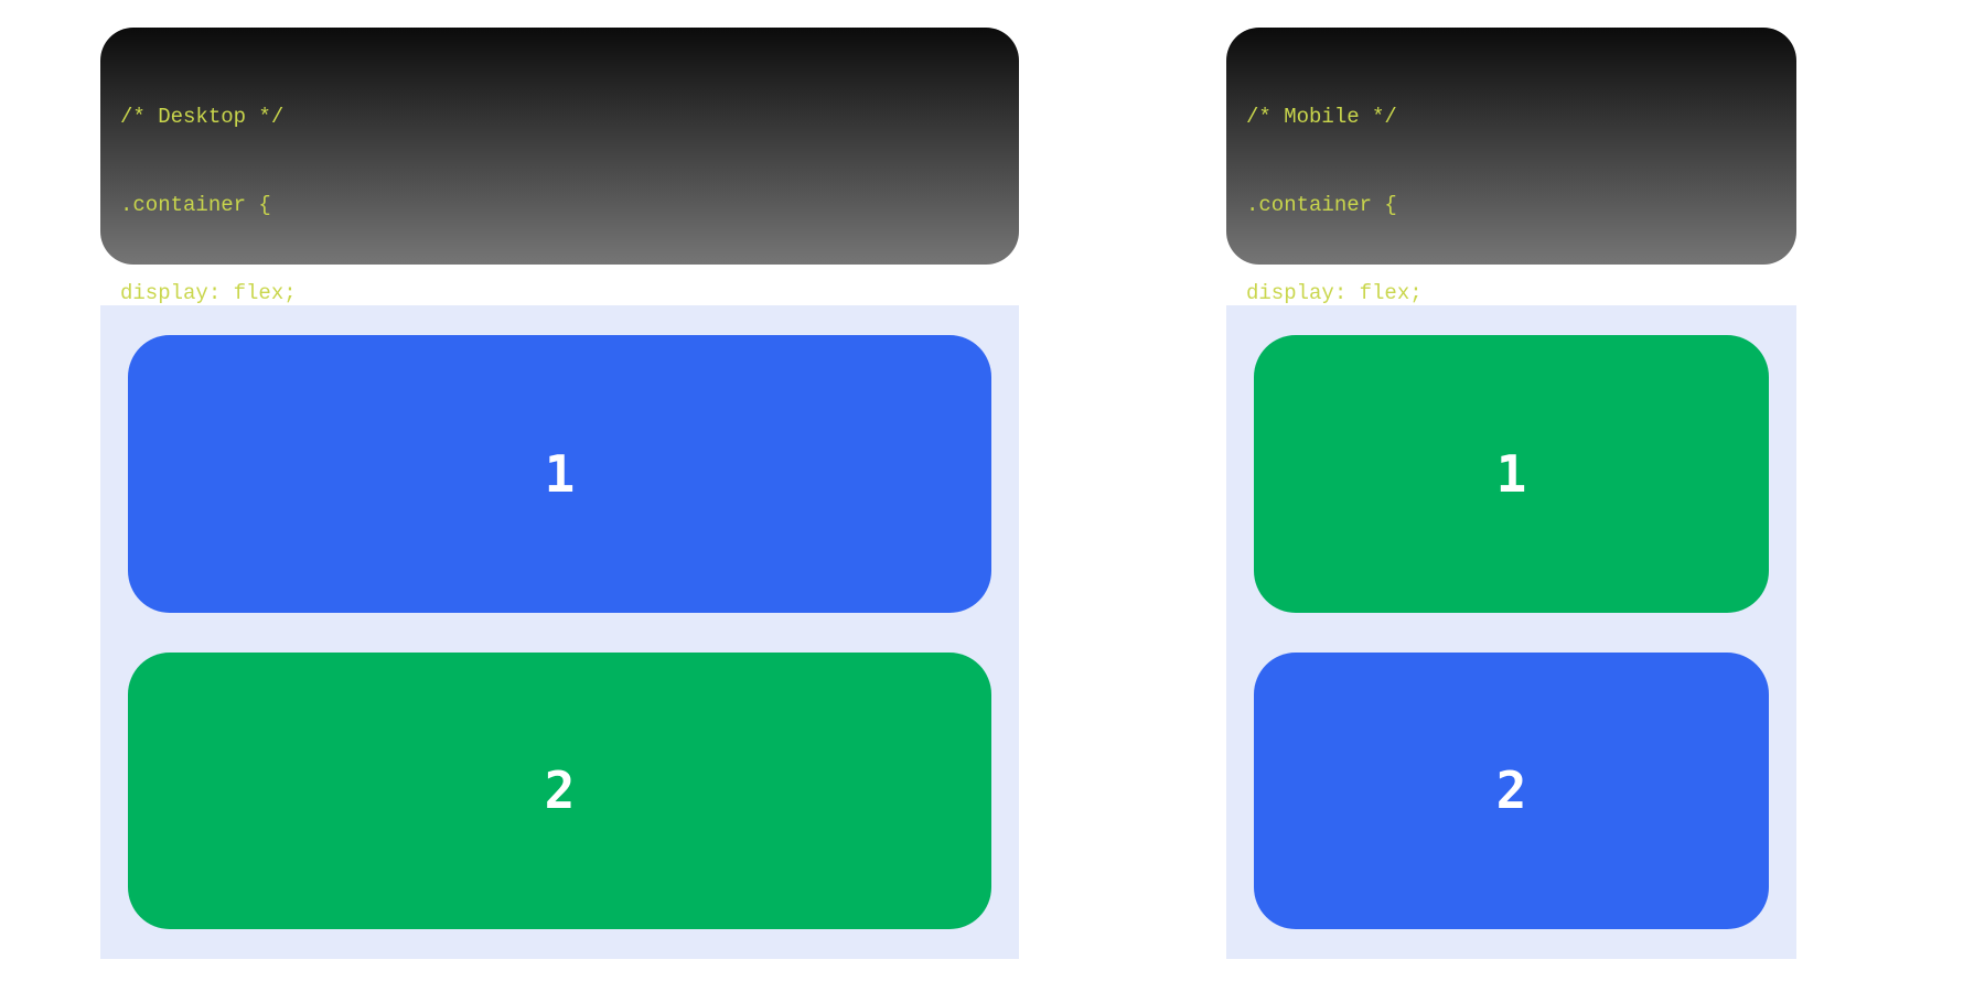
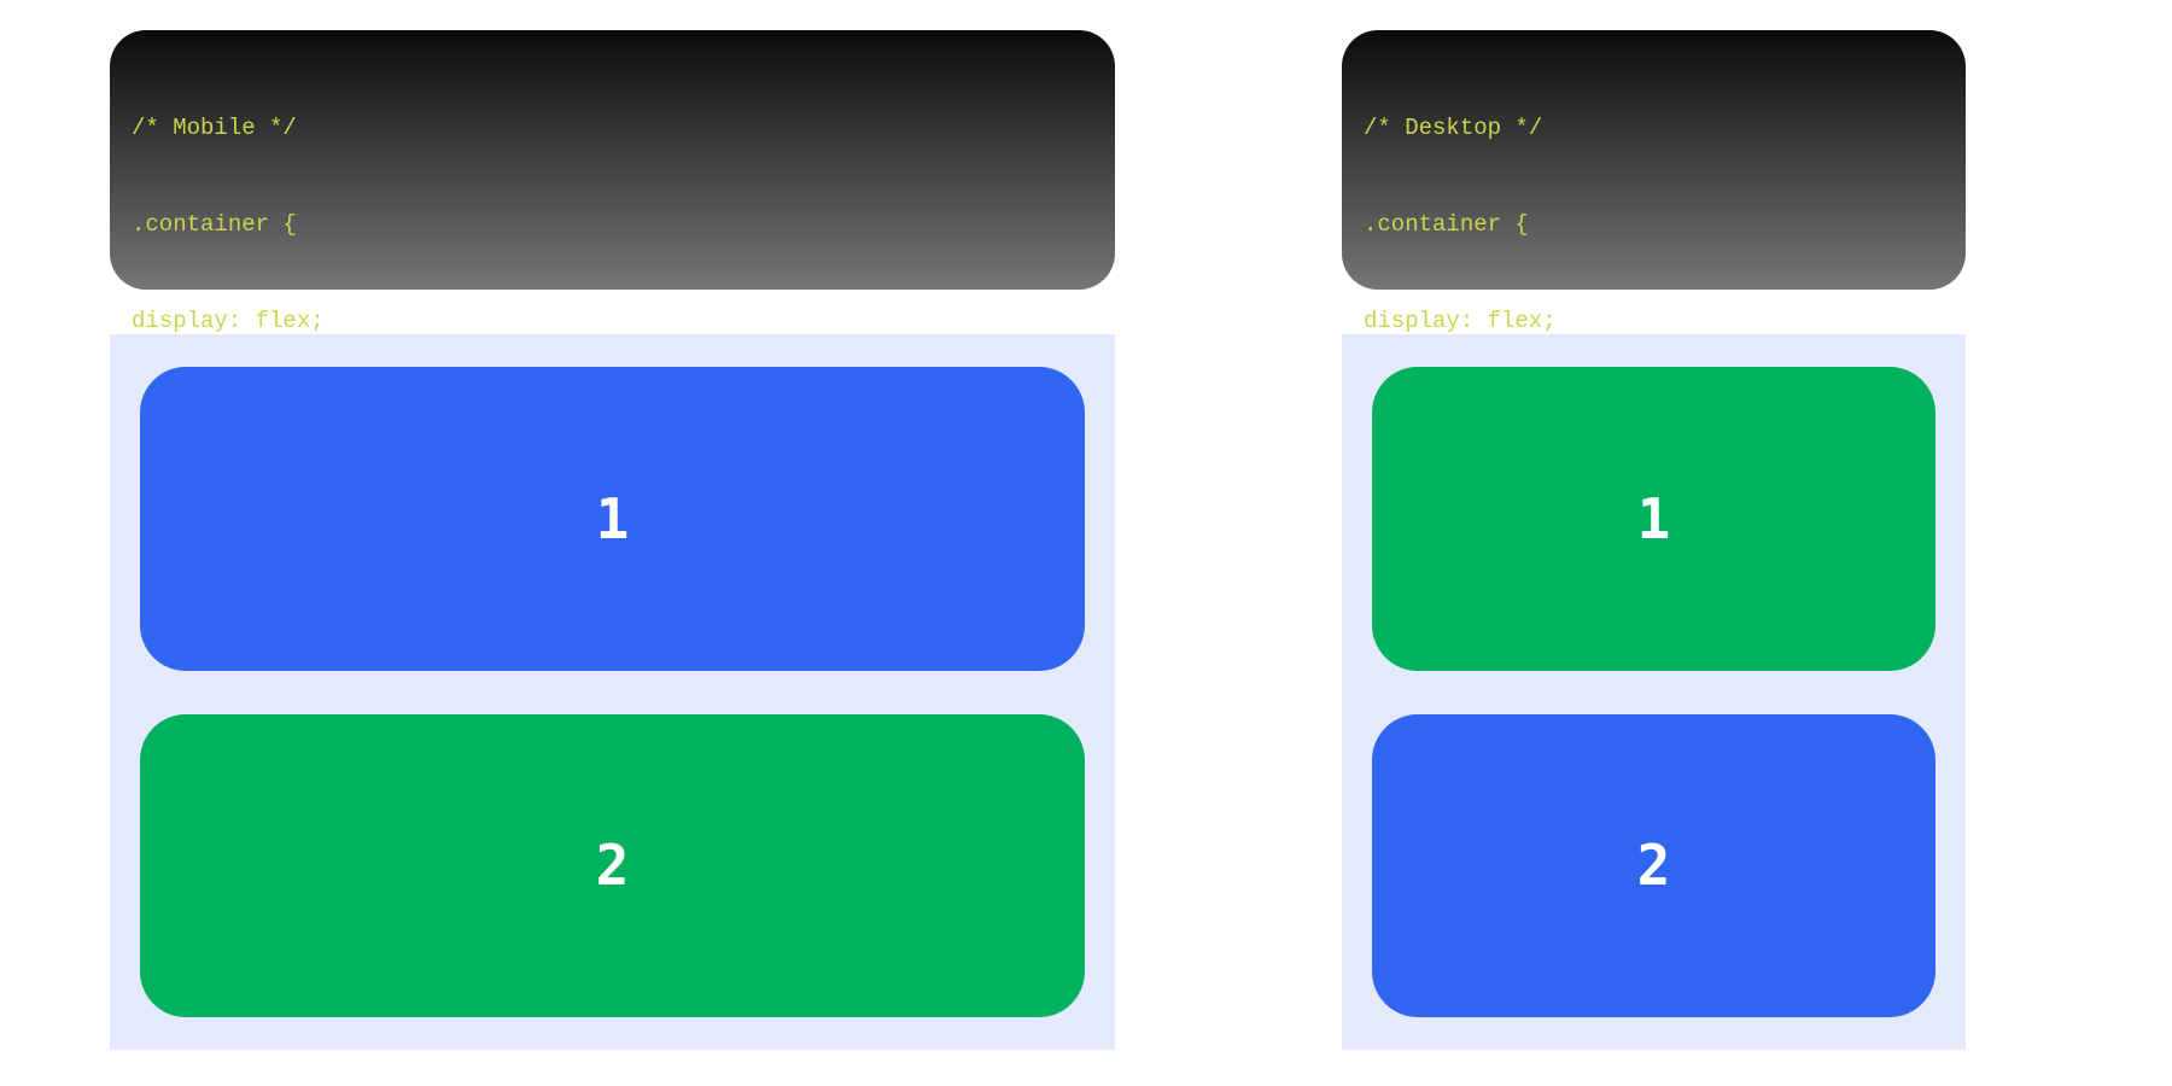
- /* Desktop */
+ /* Mobile */
  .container {
  display: flex;
  1
  2
- /* Mobile */
+ /* Desktop */
  .container {
  display: flex;
  1
  2
